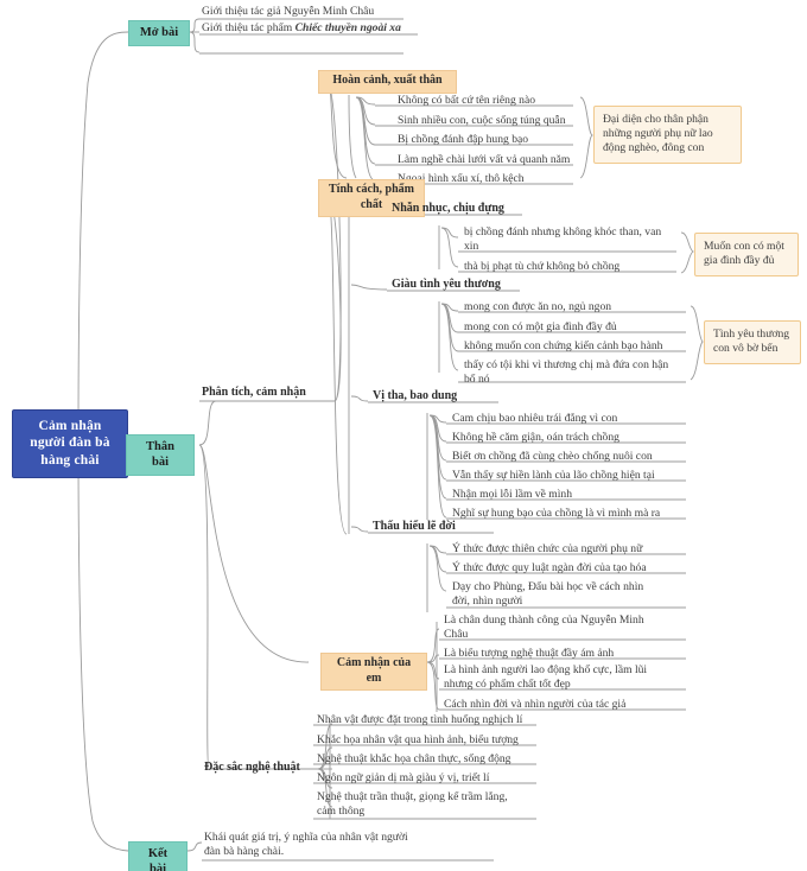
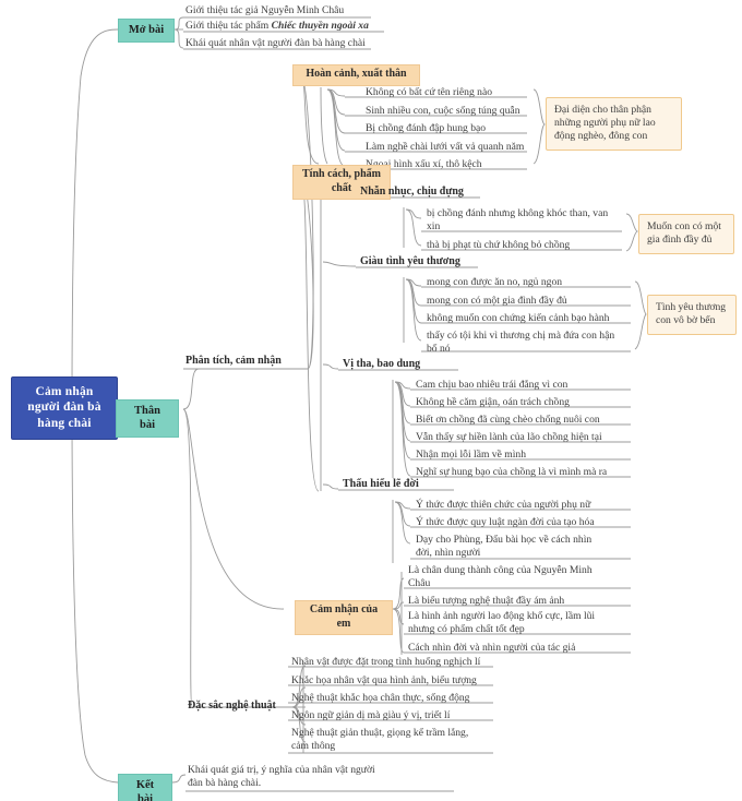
  Cảm nhận người đàn bà hàng chài
  Mở bài
  Giới thiệu tác giả Nguyễn Minh Châu
  Giới thiệu tác phẩm Chiếc thuyền ngoài xa
+ Khái quát nhân vật người đàn bà hàng chài
  Thân bài
  Phân tích, cảm nhận
  Hoàn cảnh, xuất thân
  Không có bất cứ tên riêng nào
  Sinh nhiều con, cuộc sống túng quẫn
  Bị chồng đánh đập hung bạo
  Làm nghề chài lưới vất vả quanh năm
  hình xấu xí, thô kệch
  Đại diện cho thân phận những người phụ nữ lao động nghèo, đông con
  Tính cách, phẩm chất
  Nhẫn nhục, chịu đựng
  bị chồng đánh nhưng không khóc than, van xin
  thà bị phạt tù chứ không bỏ chồng
  Muốn con có một gia đình đầy đủ
  Giàu tình yêu thương
  mong con được ăn no, ngủ ngon
  mong con có một gia đình đầy đủ
  không muốn con chứng kiến cảnh bạo hành
  thấy có tội khi vì thương chị mà đứa con hận bố nó
  Tình yêu thương con vô bờ bến
  Vị tha, bao dung
  Cam chịu bao nhiêu trái đắng vì con
  Không hề căm giận, oán trách chồng
  Biết ơn chồng đã cùng chèo chống nuôi con
  Vẫn thấy sự hiền lành của lão chồng hiện tại
  Nhận mọi lỗi lầm về mình
  Nghĩ sự hung bạo của chồng là vì mình mà ra
  Thấu hiểu lẽ đời
  Ý thức được thiên chức của người phụ nữ
  Ý thức được quy luật ngàn đời của tạo hóa
  Dạy cho Phùng, Đẩu bài học về cách nhìn đời, nhìn người
  Là chân dung thành công của Nguyễn Minh Châu
  Cảm nhận của em
  Là biểu tượng nghệ thuật đầy ám ảnh
  Là hình ảnh người lao động khổ cực, lầm lũi nhưng có phẩm chất tốt đẹp
  Cách nhìn đời và nhìn người của tác giả
  Đặc sắc nghệ thuật
  Nhân vật được đặt trong tình huống nghịch lí
  Khắc họa nhân vật qua hình ảnh, biểu tượng
  Nghệ thuật khắc họa chân thực, sống động
  Ngôn ngữ giản dị mà giàu ý vị, triết lí
- Nghệ thuật trần thuật, giọng kể trầm lắng, cảm thông
+ Nghệ thuật giản thuật, giọng kể trầm lắng, cảm thông
  Kết bài
  Khái quát giá trị, ý nghĩa của nhân vật người đàn bà hàng chài.
